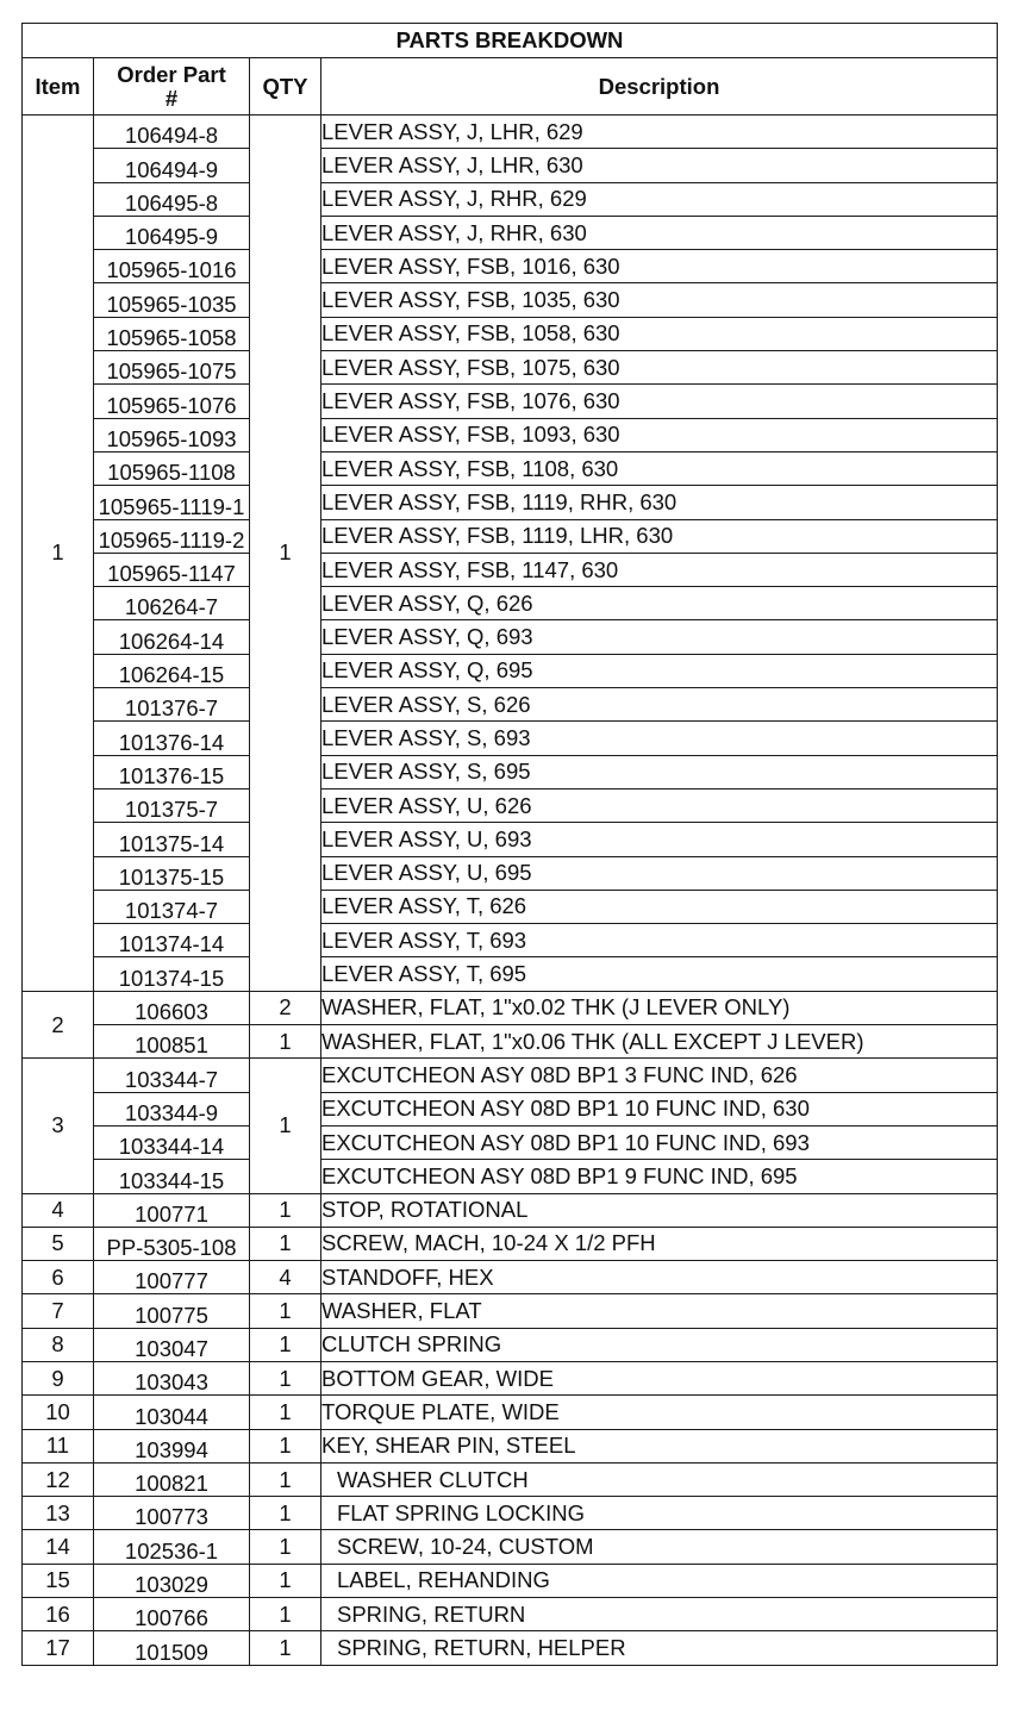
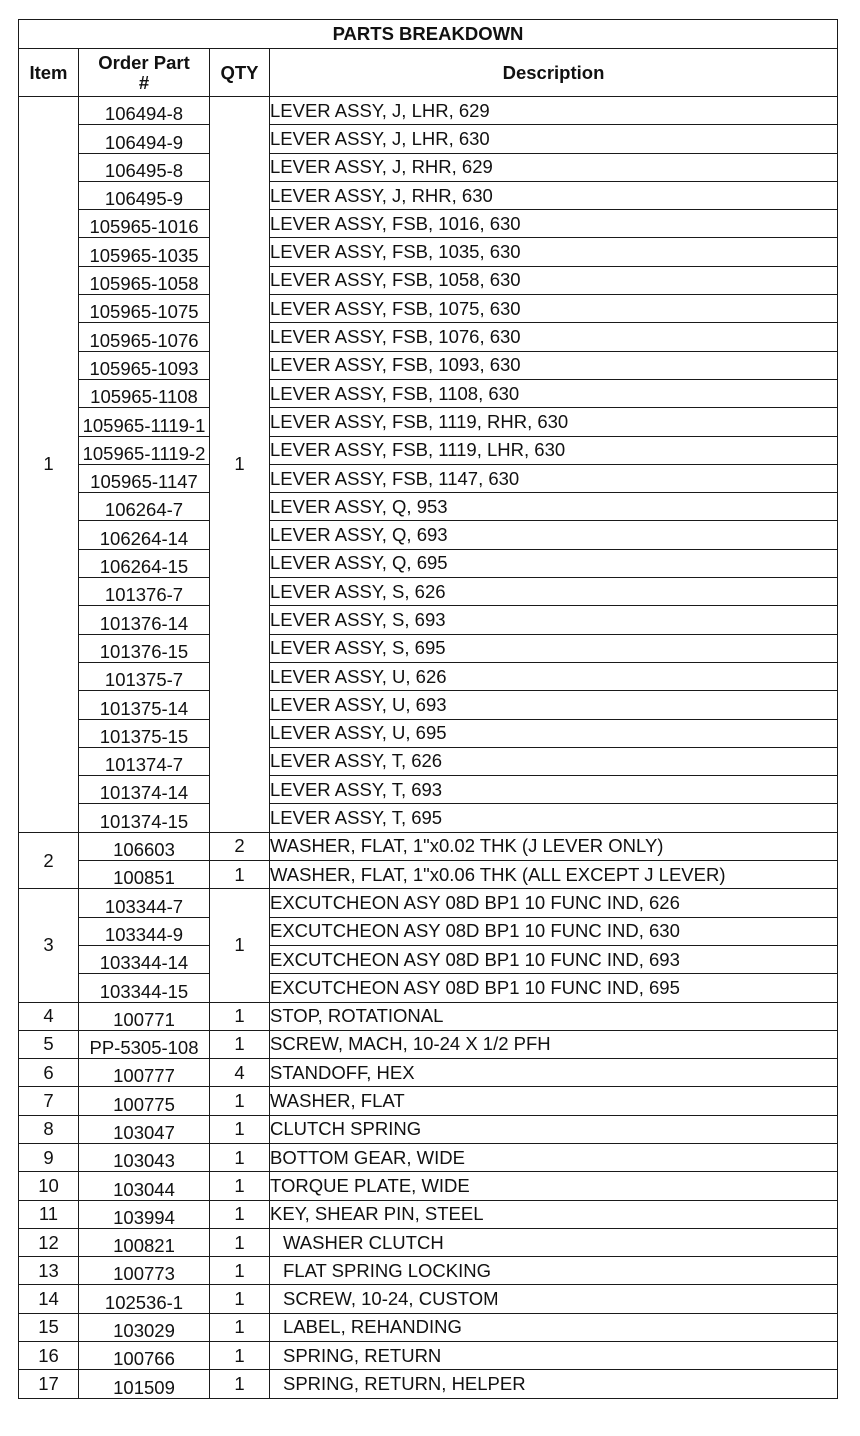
  PARTS BREAKDOWN
  Item	Order Part #	QTY	Description
  1	106494-8	1	LEVER ASSY, J, LHR, 629
  106494-9	LEVER ASSY, J, LHR, 630
  106495-8	LEVER ASSY, J, RHR, 629
  106495-9	LEVER ASSY, J, RHR, 630
  105965-1016	LEVER ASSY, FSB, 1016, 630
  105965-1035	LEVER ASSY, FSB, 1035, 630
  105965-1058	LEVER ASSY, FSB, 1058, 630
  105965-1075	LEVER ASSY, FSB, 1075, 630
  105965-1076	LEVER ASSY, FSB, 1076, 630
  105965-1093	LEVER ASSY, FSB, 1093, 630
  105965-1108	LEVER ASSY, FSB, 1108, 630
  105965-1119-1	LEVER ASSY, FSB, 1119, RHR, 630
  105965-1119-2	LEVER ASSY, FSB, 1119, LHR, 630
  105965-1147	LEVER ASSY, FSB, 1147, 630
- 106264-7	LEVER ASSY, Q, 626
+ 106264-7	LEVER ASSY, Q, 953
  106264-14	LEVER ASSY, Q, 693
  106264-15	LEVER ASSY, Q, 695
  101376-7	LEVER ASSY, S, 626
  101376-14	LEVER ASSY, S, 693
  101376-15	LEVER ASSY, S, 695
  101375-7	LEVER ASSY, U, 626
  101375-14	LEVER ASSY, U, 693
  101375-15	LEVER ASSY, U, 695
  101374-7	LEVER ASSY, T, 626
  101374-14	LEVER ASSY, T, 693
  101374-15	LEVER ASSY, T, 695
  2	106603	2	WASHER, FLAT, 1"x0.02 THK (J LEVER ONLY)
  100851	1	WASHER, FLAT, 1"x0.06 THK (ALL EXCEPT J LEVER)
- 3	103344-7	1	EXCUTCHEON ASY 08D BP1 3 FUNC IND, 626
+ 3	103344-7	1	EXCUTCHEON ASY 08D BP1 10 FUNC IND, 626
  103344-9	EXCUTCHEON ASY 08D BP1 10 FUNC IND, 630
  103344-14	EXCUTCHEON ASY 08D BP1 10 FUNC IND, 693
- 103344-15	EXCUTCHEON ASY 08D BP1 9 FUNC IND, 695
+ 103344-15	EXCUTCHEON ASY 08D BP1 10 FUNC IND, 695
  4	100771	1	STOP, ROTATIONAL
  5	PP-5305-108	1	SCREW, MACH, 10-24 X 1/2 PFH
  6	100777	4	STANDOFF, HEX
  7	100775	1	WASHER, FLAT
  8	103047	1	CLUTCH SPRING
  9	103043	1	BOTTOM GEAR, WIDE
  10	103044	1	TORQUE PLATE, WIDE
  11	103994	1	KEY, SHEAR PIN, STEEL
  12	100821	1	WASHER CLUTCH
  13	100773	1	FLAT SPRING LOCKING
  14	102536-1	1	SCREW, 10-24, CUSTOM
  15	103029	1	LABEL, REHANDING
  16	100766	1	SPRING, RETURN
  17	101509	1	SPRING, RETURN, HELPER
